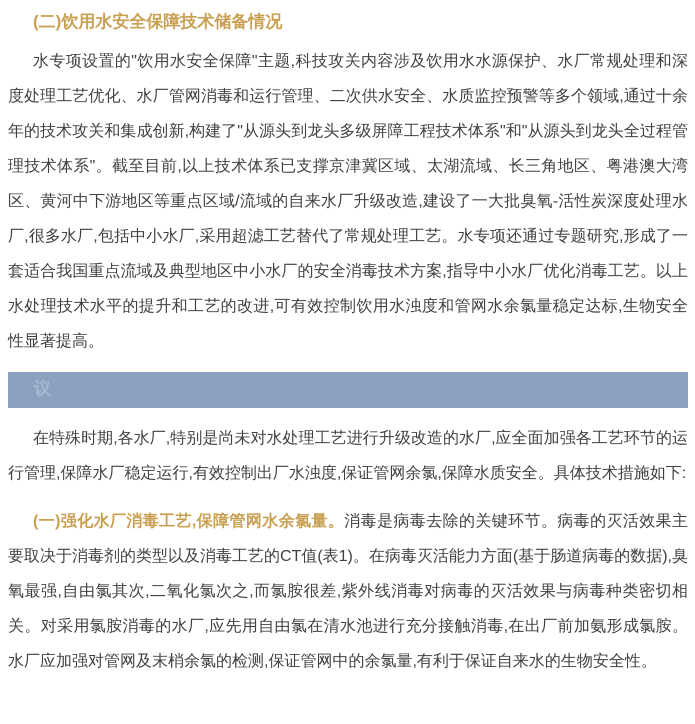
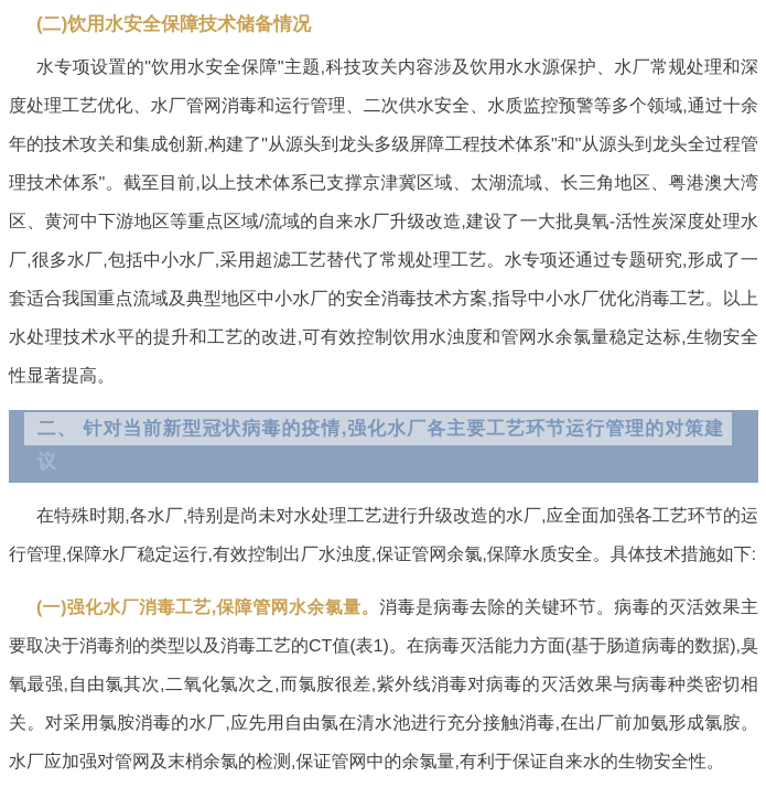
  (二)饮用水安全保障技术储备情况
  水专项设置的"饮用水安全保障"主题,科技攻关内容涉及饮用水水源保护、水厂常规处理和深度处理工艺优化、水厂管网消毒和运行管理、二次供水安全、水质监控预警等多个领域,通过十余年的技术攻关和集成创新,构建了"从源头到龙头多级屏障工程技术体系"和"从源头到龙头全过程管理技术体系"。截至目前,以上技术体系已支撑京津冀区域、太湖流域、长三角地区、粤港澳大湾区、黄河中下游地区等重点区域/流域的自来水厂升级改造,建设了一大批臭氧-活性炭深度处理水厂,很多水厂,包括中小水厂,采用超滤工艺替代了常规处理工艺。水专项还通过专题研究,形成了一套适合我国重点流域及典型地区中小水厂的安全消毒技术方案,指导中小水厂优化消毒工艺。以上水处理技术水平的提升和工艺的改进,可有效控制饮用水浊度和管网水余氯量稳定达标,生物安全性显著提高。
+ 二、 针对当前新型冠状病毒的疫情,强化水厂各主要工艺环节运行管理的对策建
  议
  在特殊时期,各水厂,特别是尚未对水处理工艺进行升级改造的水厂,应全面加强各工艺环节的运行管理,保障水厂稳定运行,有效控制出厂水浊度,保证管网余氯,保障水质安全。具体技术措施如下:
  (一)强化水厂消毒工艺,保障管网水余氯量。消毒是病毒去除的关键环节。病毒的灭活效果主要取决于消毒剂的类型以及消毒工艺的CT值(表1)。在病毒灭活能力方面(基于肠道病毒的数据),臭氧最强,自由氯其次,二氧化氯次之,而氯胺很差,紫外线消毒对病毒的灭活效果与病毒种类密切相关。对采用氯胺消毒的水厂,应先用自由氯在清水池进行充分接触消毒,在出厂前加氨形成氯胺。水厂应加强对管网及末梢余氯的检测,保证管网中的余氯量,有利于保证自来水的生物安全性。
